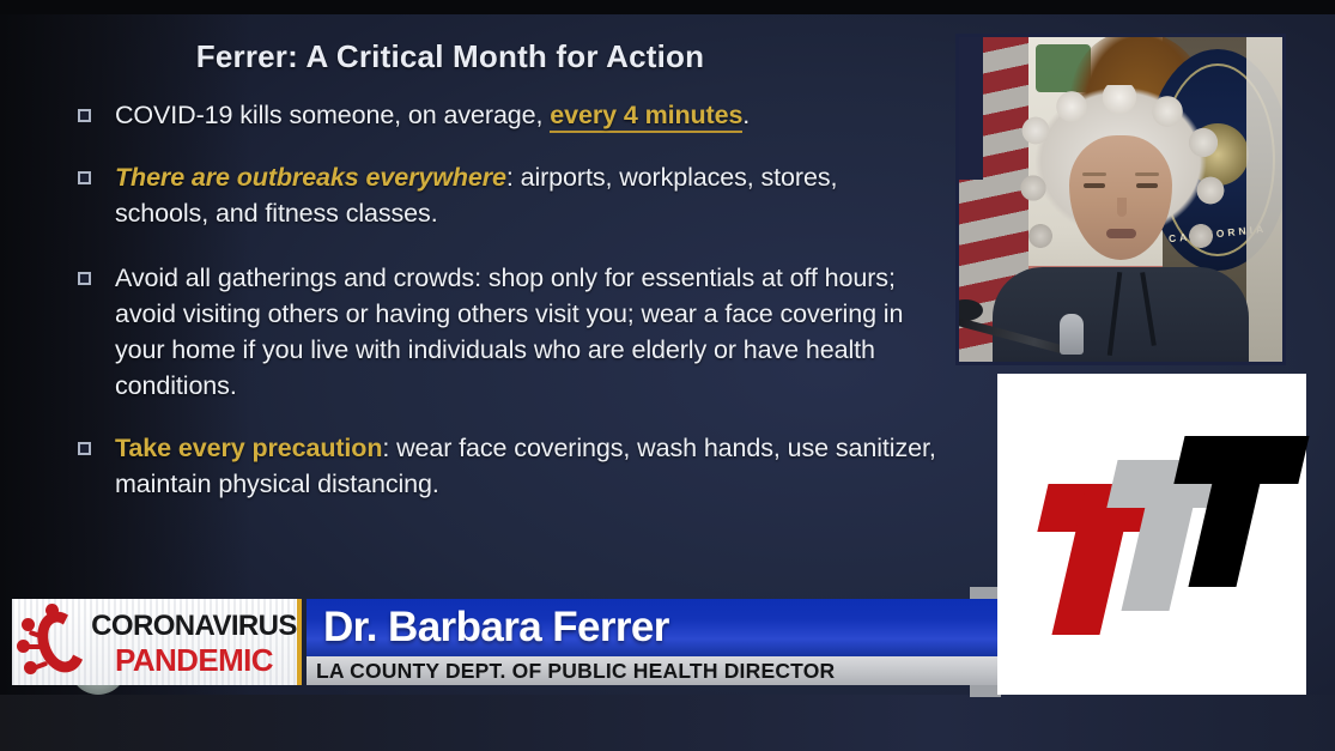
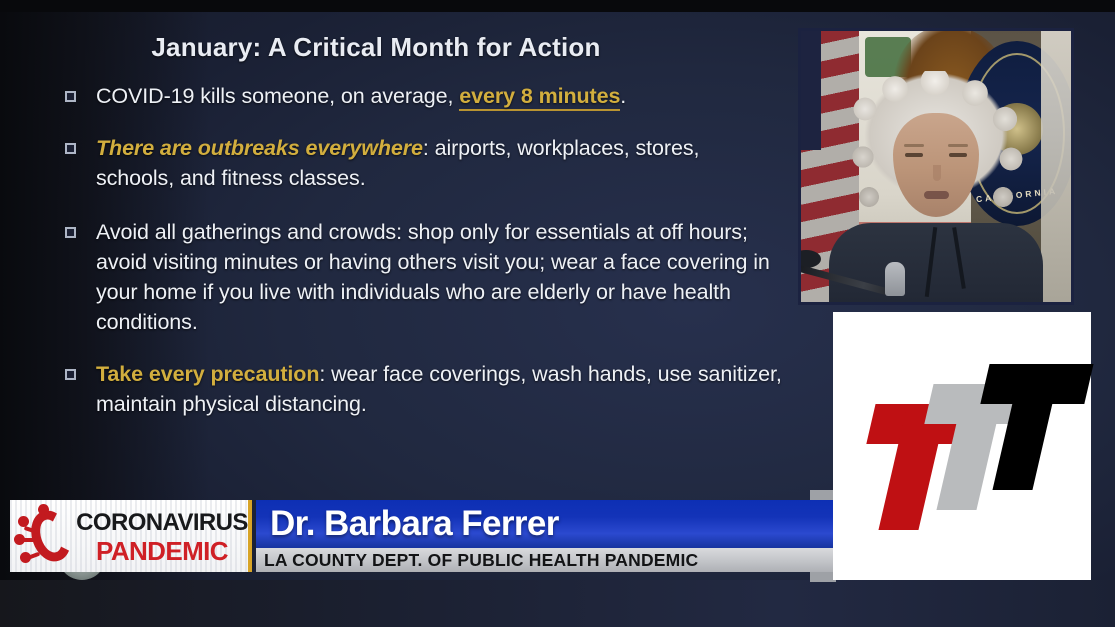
- Ferrer: A Critical Month for Action
+ January: A Critical Month for Action
- COVID-19 kills someone, on average, every 4 minutes.
+ COVID-19 kills someone, on average, every 8 minutes.
  There are outbreaks everywhere: airports, workplaces, stores, schools, and fitness classes.
- Avoid all gatherings and crowds: shop only for essentials at off hours; avoid visiting others or having others visit you; wear a face covering in your home if you live with individuals who are elderly or have health conditions.
+ Avoid all gatherings and crowds: shop only for essentials at off hours; avoid visiting minutes or having others visit you; wear a face covering in your home if you live with individuals who are elderly or have health conditions.
  Take every precaution: wear face coverings, wash hands, use sanitizer, maintain physical distancing.
  CORONAVIRUS
  PANDEMIC
  Dr. Barbara Ferrer
- LA COUNTY DEPT. OF PUBLIC HEALTH DIRECTOR
+ LA COUNTY DEPT. OF PUBLIC HEALTH PANDEMIC
